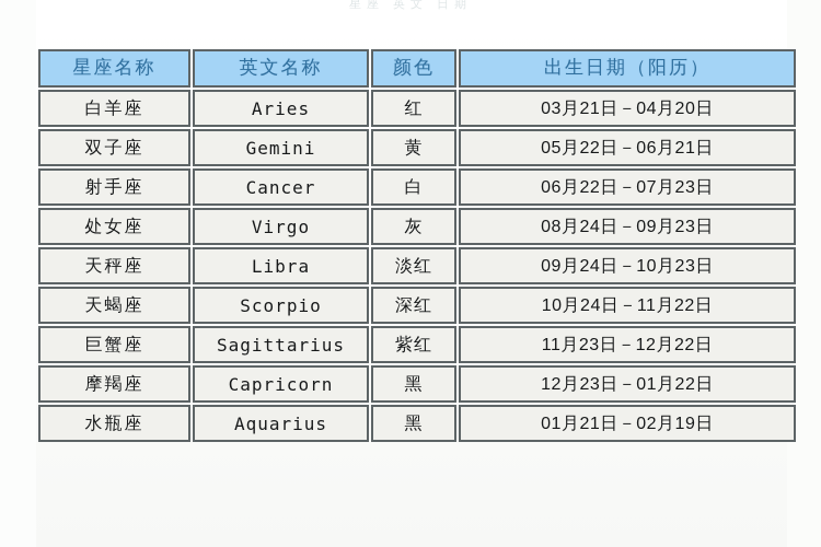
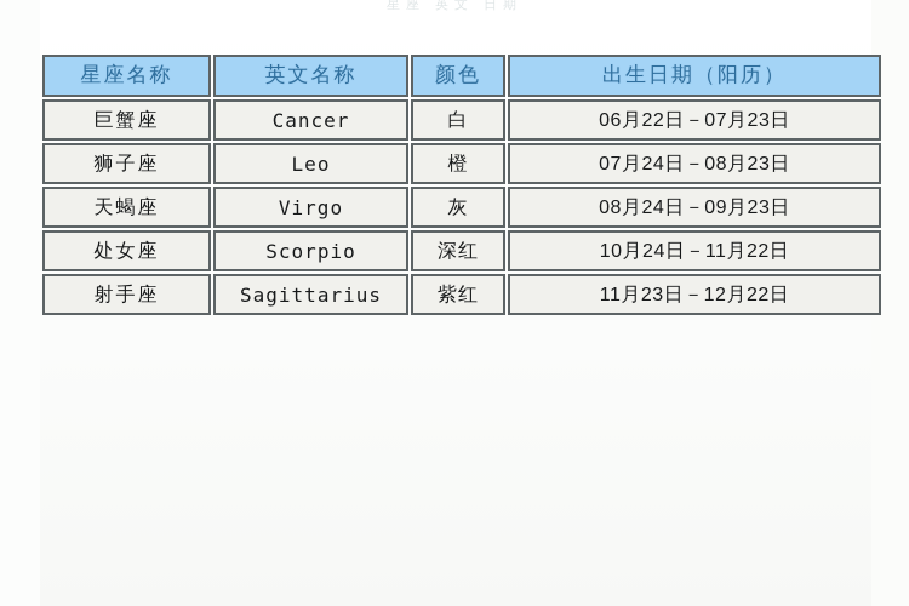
  星座 英文 日期
  星座名称	英文名称	颜色	出生日期（阳历）
- 白羊座	Aries	红	03月21日－04月20日
- 双子座	Gemini	黄	05月22日－06月21日
- 射手座	Cancer	白	06月22日－07月23日
+ 巨蟹座	Cancer	白	06月22日－07月23日
+ 狮子座	Leo	橙	07月24日－08月23日
- 处女座	Virgo	灰	08月24日－09月23日
+ 天蝎座	Virgo	灰	08月24日－09月23日
- 天秤座	Libra	淡红	09月24日－10月23日
- 天蝎座	Scorpio	深红	10月24日－11月22日
+ 处女座	Scorpio	深红	10月24日－11月22日
- 巨蟹座	Sagittarius	紫红	11月23日－12月22日
+ 射手座	Sagittarius	紫红	11月23日－12月22日
- 摩羯座	Capricorn	黑	12月23日－01月22日
- 水瓶座	Aquarius	黑	01月21日－02月19日
